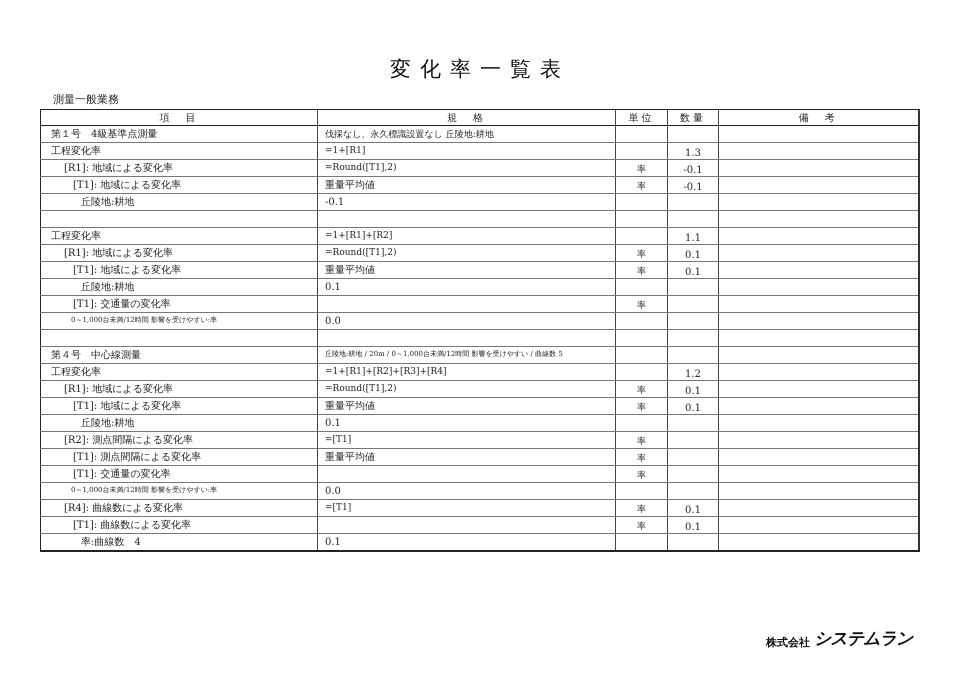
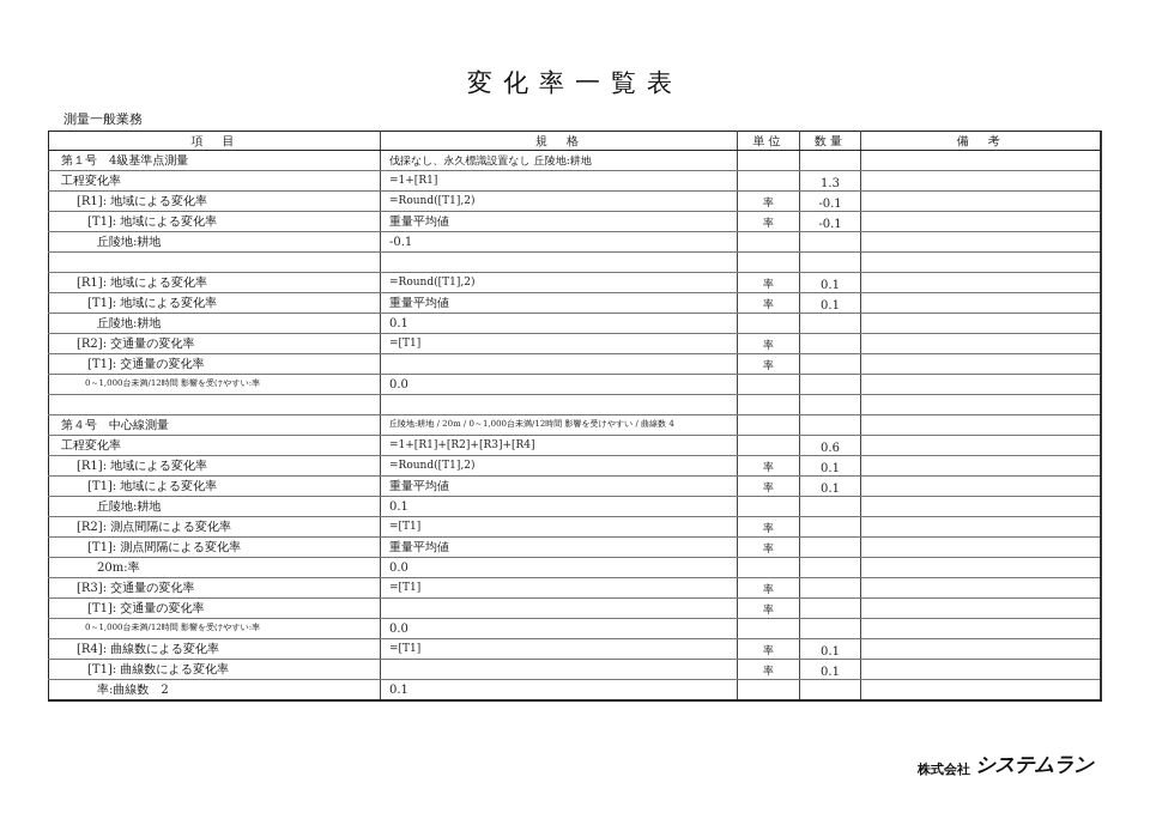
  変化率一覧表
  測量一般業務
  項 目	規 格	単位	数量	備 考
  第１号 4級基準点測量	伐採なし、永久標識設置なし 丘陵地:耕地
  工程変化率	=1+[R1]		1.3
  [R1]: 地域による変化率	=Round([T1],2)	率	-0.1
  [T1]: 地域による変化率	重量平均値	率	-0.1
  丘陵地:耕地	-0.1
- 工程変化率	=1+[R1]+[R2]		1.1
  [R1]: 地域による変化率	=Round([T1],2)	率	0.1
  [T1]: 地域による変化率	重量平均値	率	0.1
  丘陵地:耕地	0.1
+ [R2]: 交通量の変化率	=[T1]	率
  [T1]: 交通量の変化率		率
  0～1,000台未満/12時間 影響を受けやすい:率	0.0
- 第４号 中心線測量	丘陵地:耕地 / 20m / 0～1,000台未満/12時間 影響を受けやすい / 曲線数 5
+ 第４号 中心線測量	丘陵地:耕地 / 20m / 0～1,000台未満/12時間 影響を受けやすい / 曲線数 4
- 工程変化率	=1+[R1]+[R2]+[R3]+[R4]		1.2
+ 工程変化率	=1+[R1]+[R2]+[R3]+[R4]		0.6
  [R1]: 地域による変化率	=Round([T1],2)	率	0.1
  [T1]: 地域による変化率	重量平均値	率	0.1
  丘陵地:耕地	0.1
  [R2]: 測点間隔による変化率	=[T1]	率
  [T1]: 測点間隔による変化率	重量平均値	率
+ 20m:率	0.0
+ [R3]: 交通量の変化率	=[T1]	率
  [T1]: 交通量の変化率		率
  0～1,000台未満/12時間 影響を受けやすい:率	0.0
  [R4]: 曲線数による変化率	=[T1]	率	0.1
  [T1]: 曲線数による変化率		率	0.1
- 率:曲線数 4	0.1
+ 率:曲線数 2	0.1
  株式会社
  システムラン
